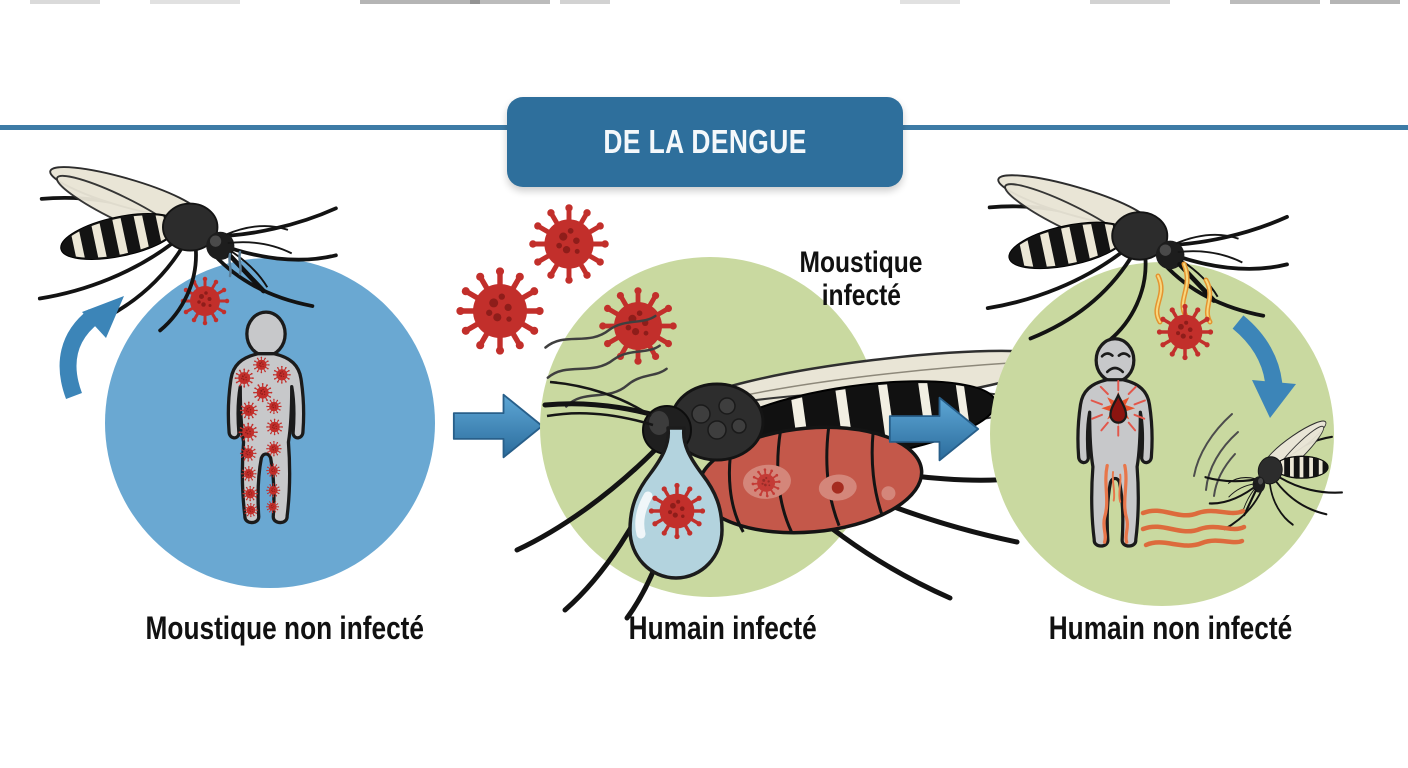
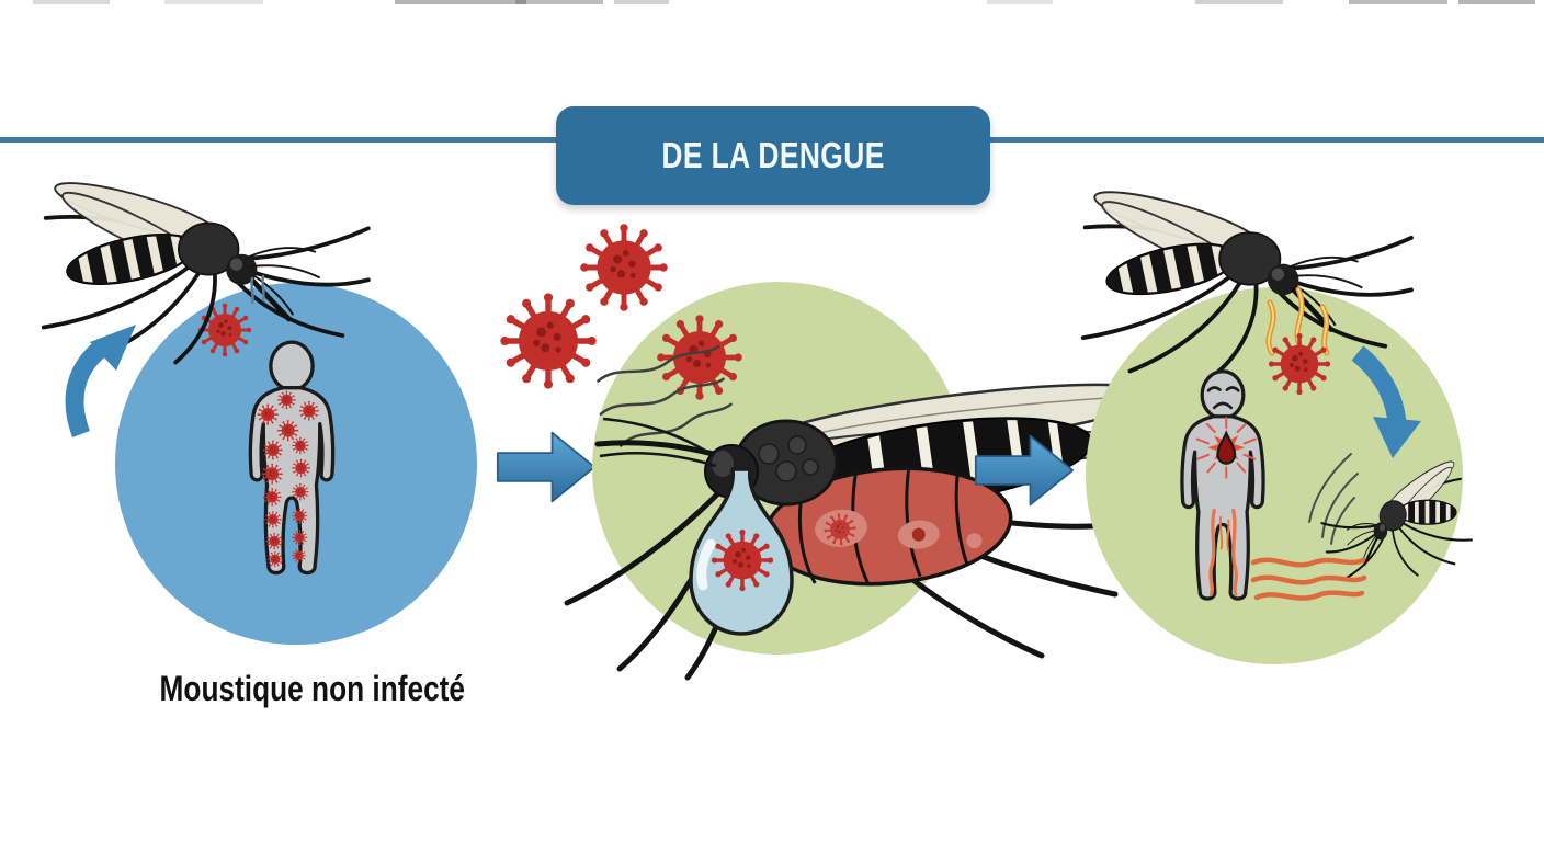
  DE LA DENGUE
  Moustique non infecté
- Humain infecté
- Moustique
- infecté
- Humain non infecté
